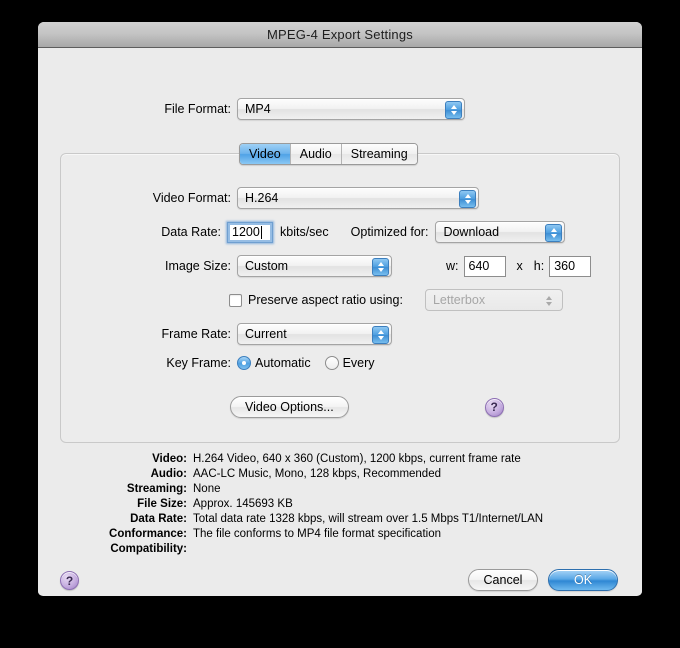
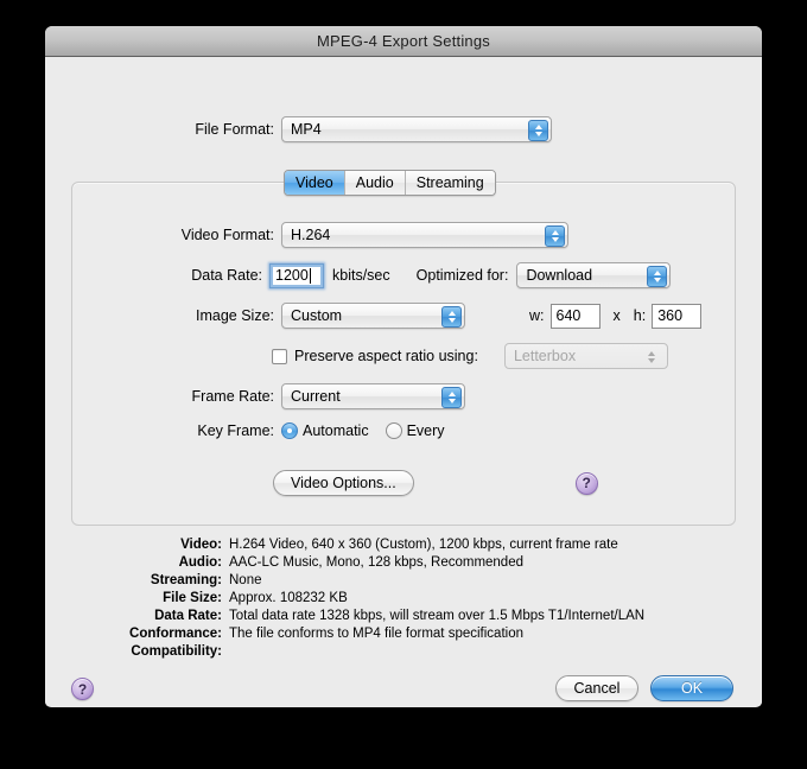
  MPEG-4 Export Settings
  File Format:
  MP4
  Video
  Audio
  Streaming
  Video Format:
  H.264
  Data Rate:
  1200
  kbits/sec
  Optimized for:
  Download
  Image Size:
  Custom
  w:
  640
  x
  h:
  360
  Preserve aspect ratio using:
  Letterbox
  Frame Rate:
  Current
  Key Frame:
  Automatic
  Every
  Video Options...
  ?
  Video:
  H.264 Video, 640 x 360 (Custom), 1200 kbps, current frame rate
  Audio:
  AAC-LC Music, Mono, 128 kbps, Recommended
  Streaming:
  None
  File Size:
- Approx. 145693 KB
+ Approx. 108232 KB
  Data Rate:
  Total data rate 1328 kbps, will stream over 1.5 Mbps T1/Internet/LAN
  Conformance:
  The file conforms to MP4 file format specification
  Compatibility:
  ?
  Cancel
  OK
